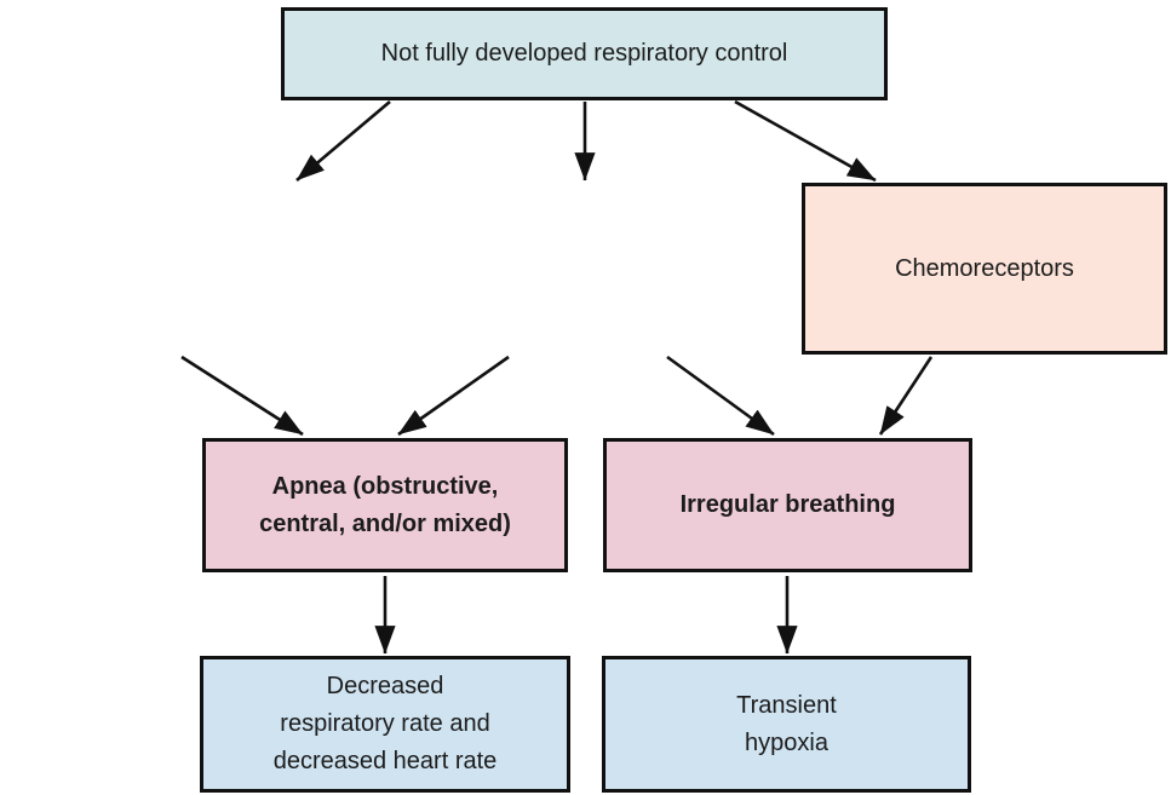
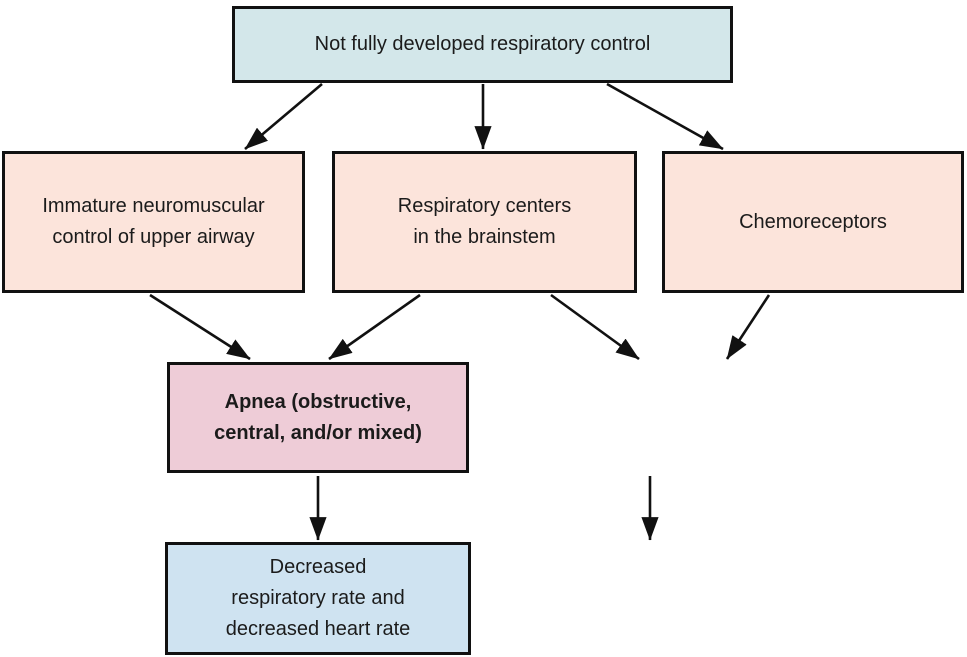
  Not fully developed respiratory control
+ Immature neuromuscular
+ control of upper airway
+ Respiratory centers
+ in the brainstem
  Chemoreceptors
  Apnea (obstructive,
  central, and/or mixed)
- Irregular breathing
  Decreased
  respiratory rate and
  decreased heart rate
- Transient
- hypoxia
